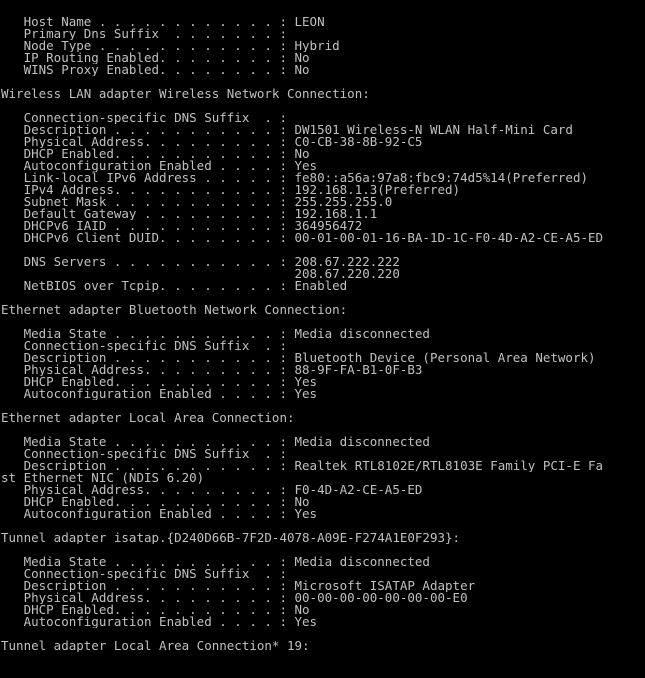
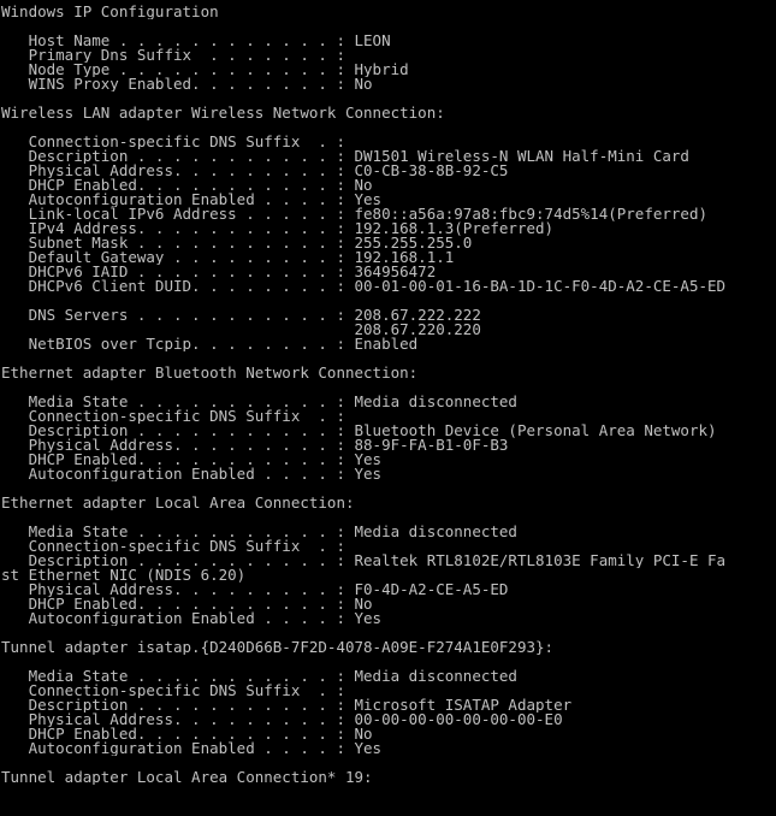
+ Windows IP Configuration
  Host Name . . . . . . . . . . . . : LEON
  Primary Dns Suffix . . . . . . . :
  Node Type . . . . . . . . . . . . : Hybrid
- IP Routing Enabled. . . . . . . . : No
  WINS Proxy Enabled. . . . . . . . : No
  Wireless LAN adapter Wireless Network Connection:
  Connection-specific DNS Suffix . :
  Description . . . . . . . . . . . : DW1501 Wireless-N WLAN Half-Mini Card
  Physical Address. . . . . . . . . : C0-CB-38-8B-92-C5
  DHCP Enabled. . . . . . . . . . . : No
  Autoconfiguration Enabled . . . . : Yes
  Link-local IPv6 Address . . . . . : fe80::a56a:97a8:fbc9:74d5%14(Preferred)
  IPv4 Address. . . . . . . . . . . : 192.168.1.3(Preferred)
  Subnet Mask . . . . . . . . . . . : 255.255.255.0
  Default Gateway . . . . . . . . . : 192.168.1.1
  DHCPv6 IAID . . . . . . . . . . . : 364956472
  DHCPv6 Client DUID. . . . . . . . : 00-01-00-01-16-BA-1D-1C-F0-4D-A2-CE-A5-ED
  DNS Servers . . . . . . . . . . . : 208.67.222.222
  208.67.220.220
  NetBIOS over Tcpip. . . . . . . . : Enabled
  Ethernet adapter Bluetooth Network Connection:
  Media State . . . . . . . . . . . : Media disconnected
  Connection-specific DNS Suffix . :
  Description . . . . . . . . . . . : Bluetooth Device (Personal Area Network)
  Physical Address. . . . . . . . . : 88-9F-FA-B1-0F-B3
  DHCP Enabled. . . . . . . . . . . : Yes
  Autoconfiguration Enabled . . . . : Yes
  Ethernet adapter Local Area Connection:
  Media State . . . . . . . . . . . : Media disconnected
  Connection-specific DNS Suffix . :
  Description . . . . . . . . . . . : Realtek RTL8102E/RTL8103E Family PCI-E Fa
  st Ethernet NIC (NDIS 6.20)
  Physical Address. . . . . . . . . : F0-4D-A2-CE-A5-ED
  DHCP Enabled. . . . . . . . . . . : No
  Autoconfiguration Enabled . . . . : Yes
  Tunnel adapter isatap.{D240D66B-7F2D-4078-A09E-F274A1E0F293}:
  Media State . . . . . . . . . . . : Media disconnected
  Connection-specific DNS Suffix . :
  Description . . . . . . . . . . . : Microsoft ISATAP Adapter
  Physical Address. . . . . . . . . : 00-00-00-00-00-00-00-E0
  DHCP Enabled. . . . . . . . . . . : No
  Autoconfiguration Enabled . . . . : Yes
  Tunnel adapter Local Area Connection* 19:
